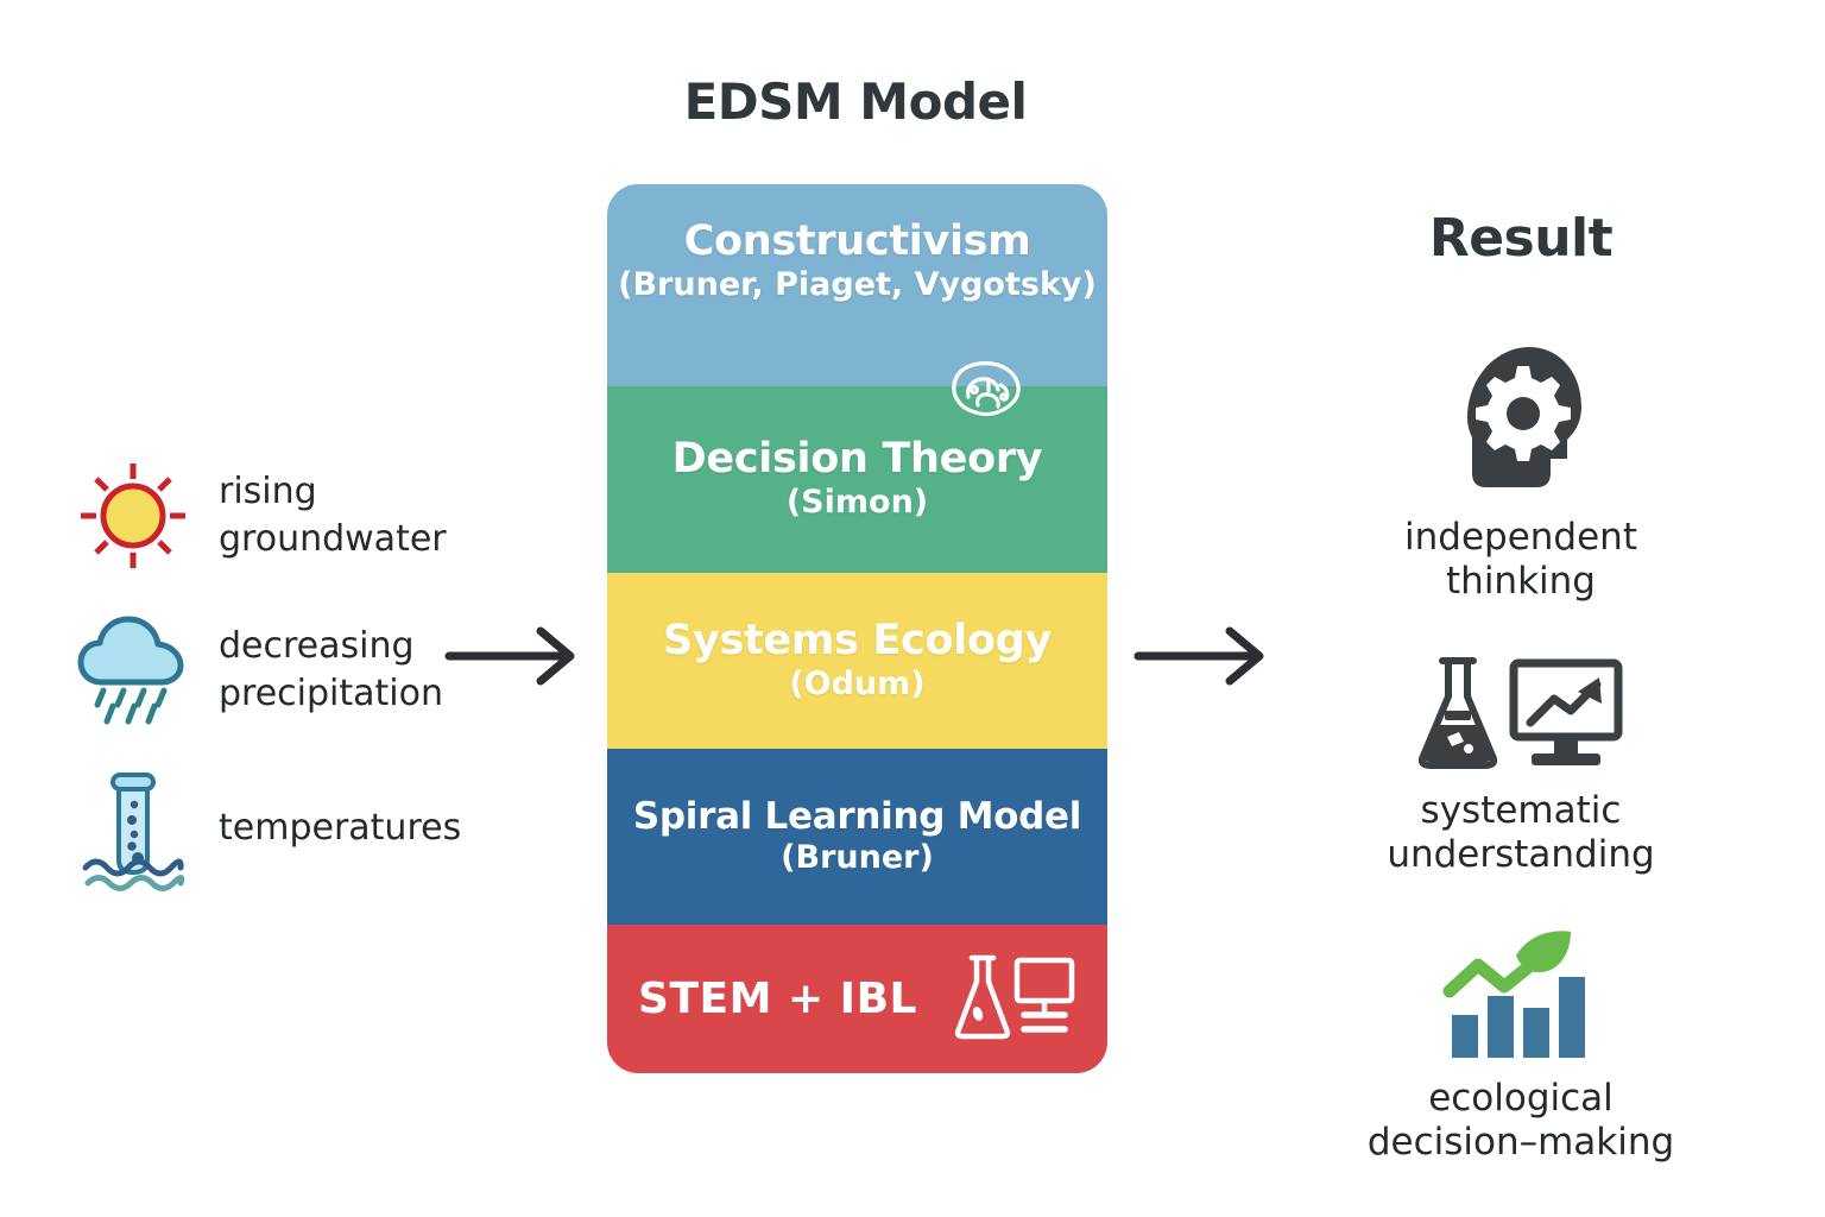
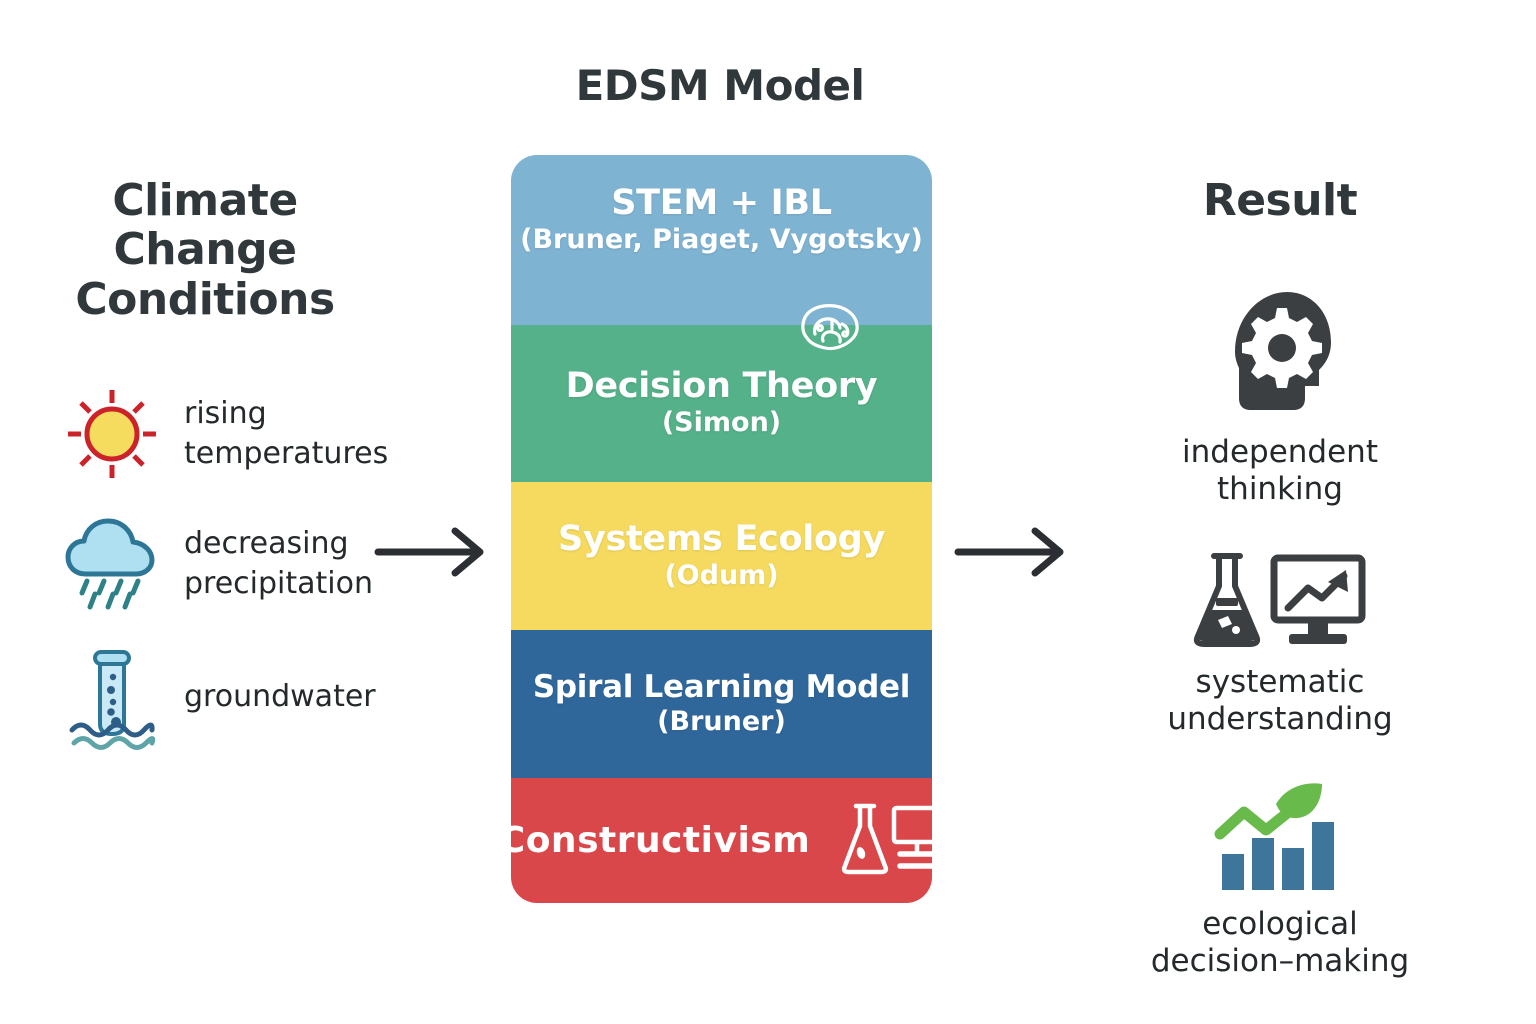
  EDSM Model
+ Climate
+ Change
+ Conditions
  Result
  rising
- groundwater
+ temperatures
  decreasing
  precipitation
- temperatures
+ groundwater
- Constructivism
+ STEM + IBL
  (Bruner, Piaget, Vygotsky)
  Decision Theory
  (Simon)
  Systems Ecology
  (Odum)
  Spiral Learning Model
  (Bruner)
- STEM + IBL
+ Constructivism
  independent
  thinking
  systematic
  understanding
  ecological
  decision–making
